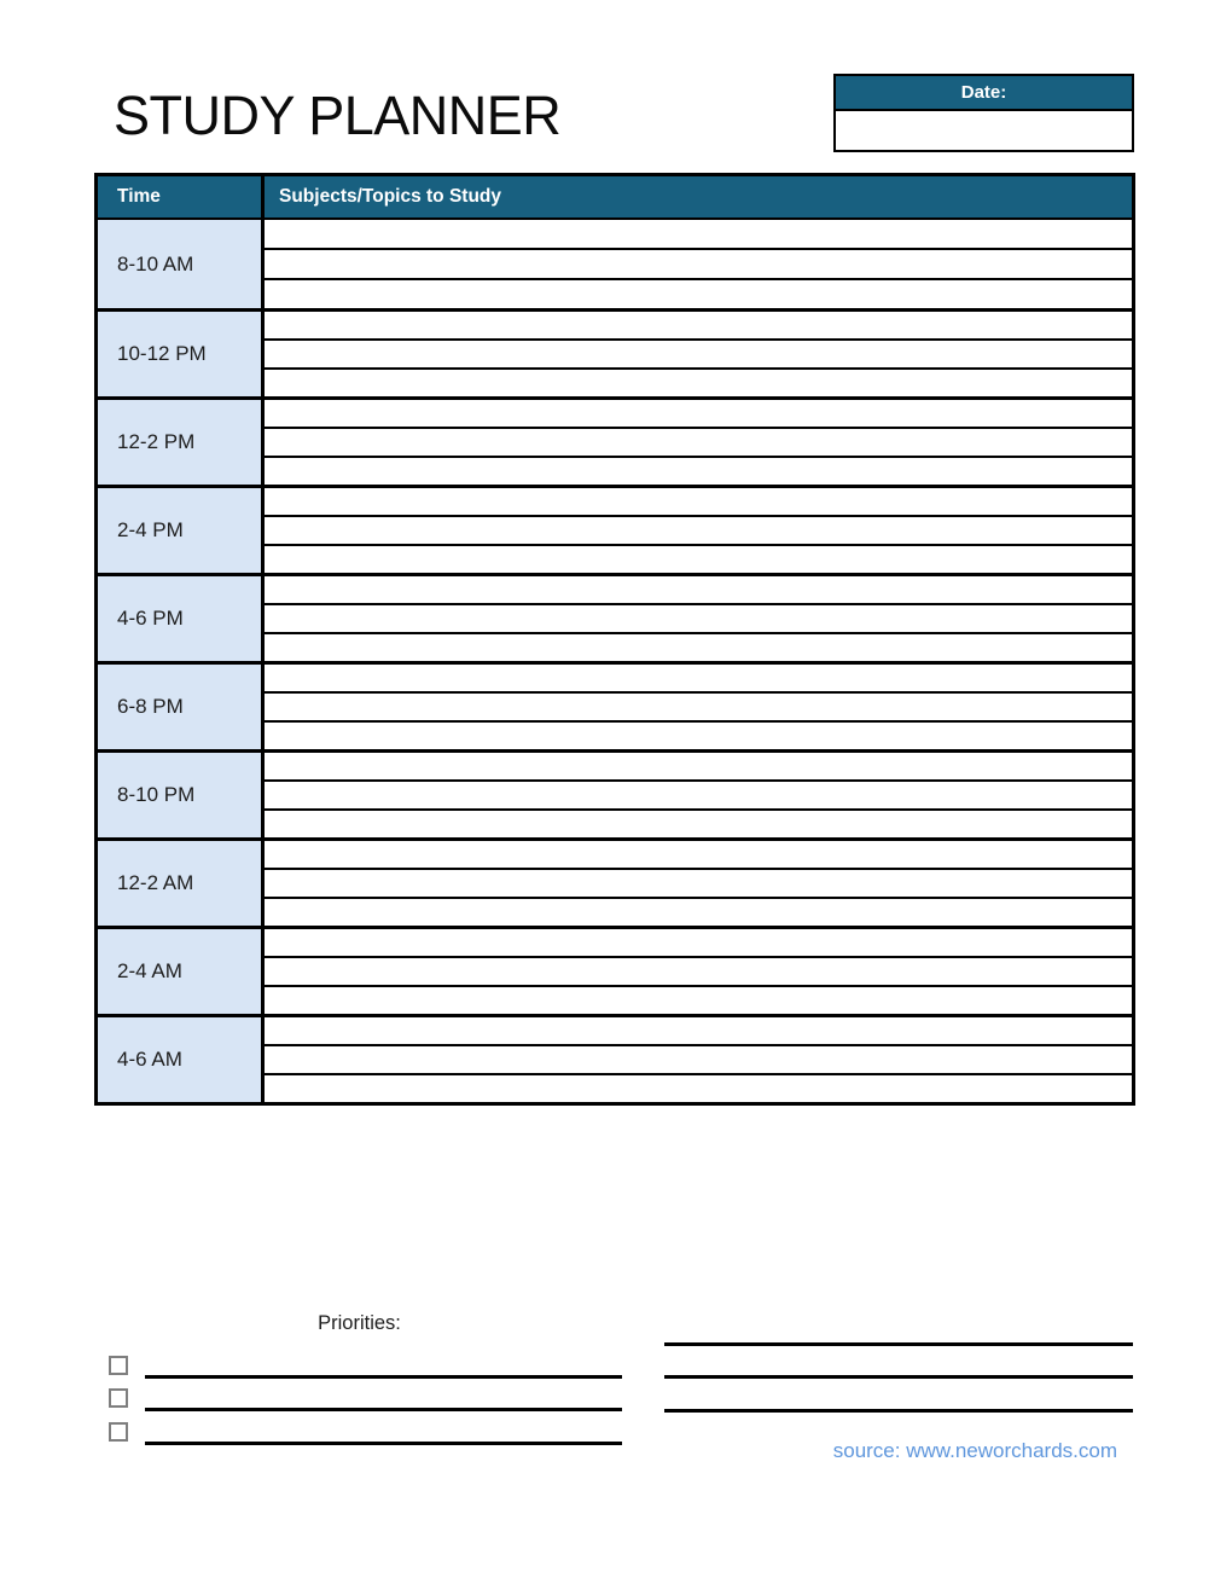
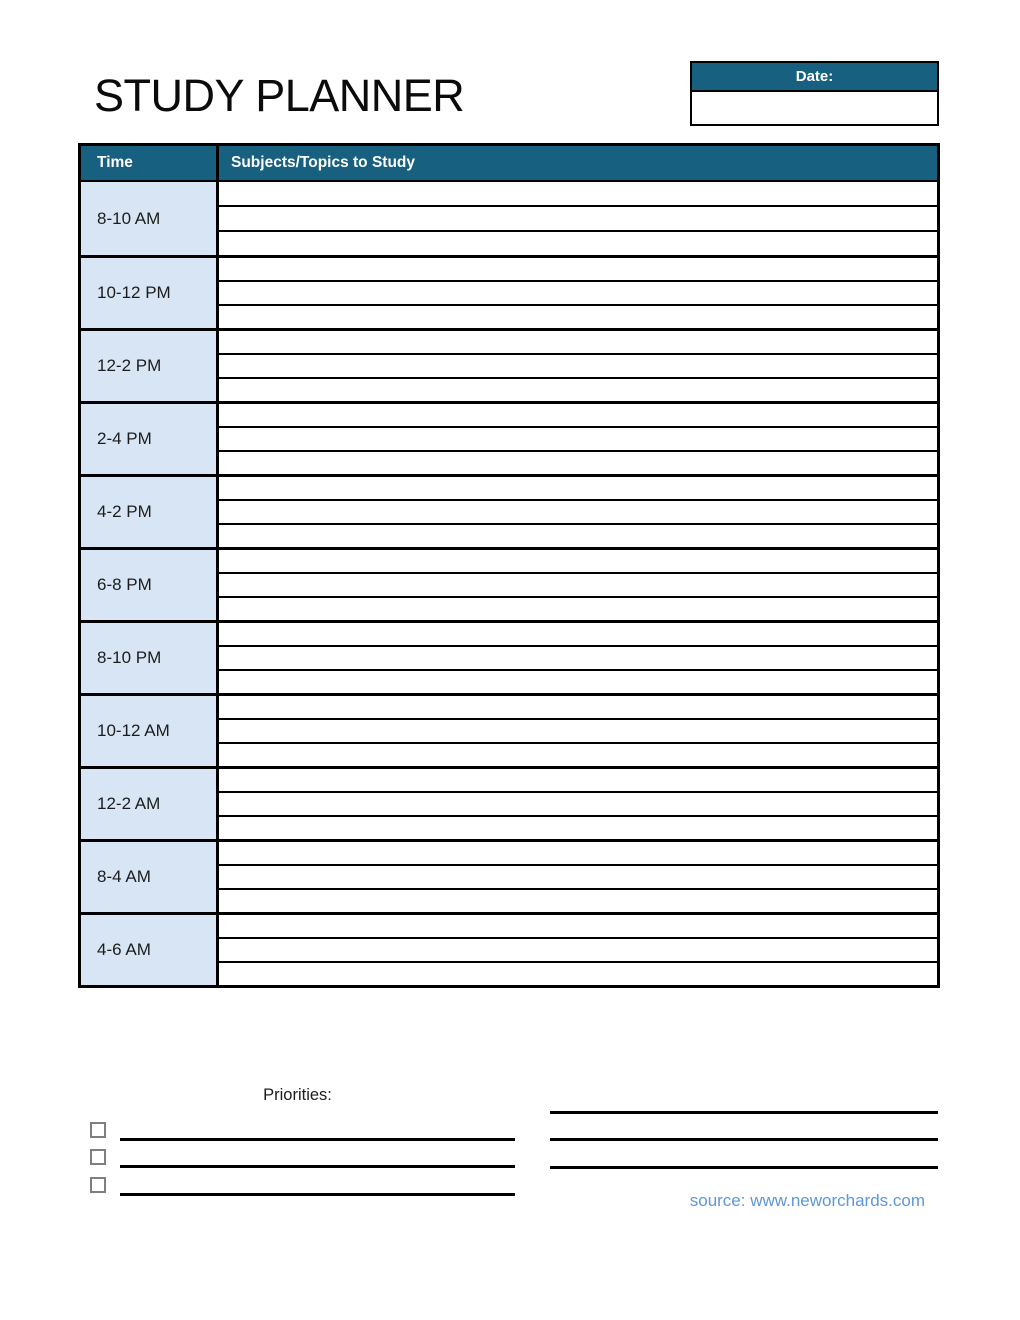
  STUDY PLANNER
  Date:
  Time
  Subjects/Topics to Study
  8-10 AM
  10-12 PM
  12-2 PM
  2-4 PM
- 4-6 PM
+ 4-2 PM
  6-8 PM
  8-10 PM
+ 10-12 AM
  12-2 AM
- 2-4 AM
+ 8-4 AM
  4-6 AM
  Priorities:
  source: www.neworchards.com
